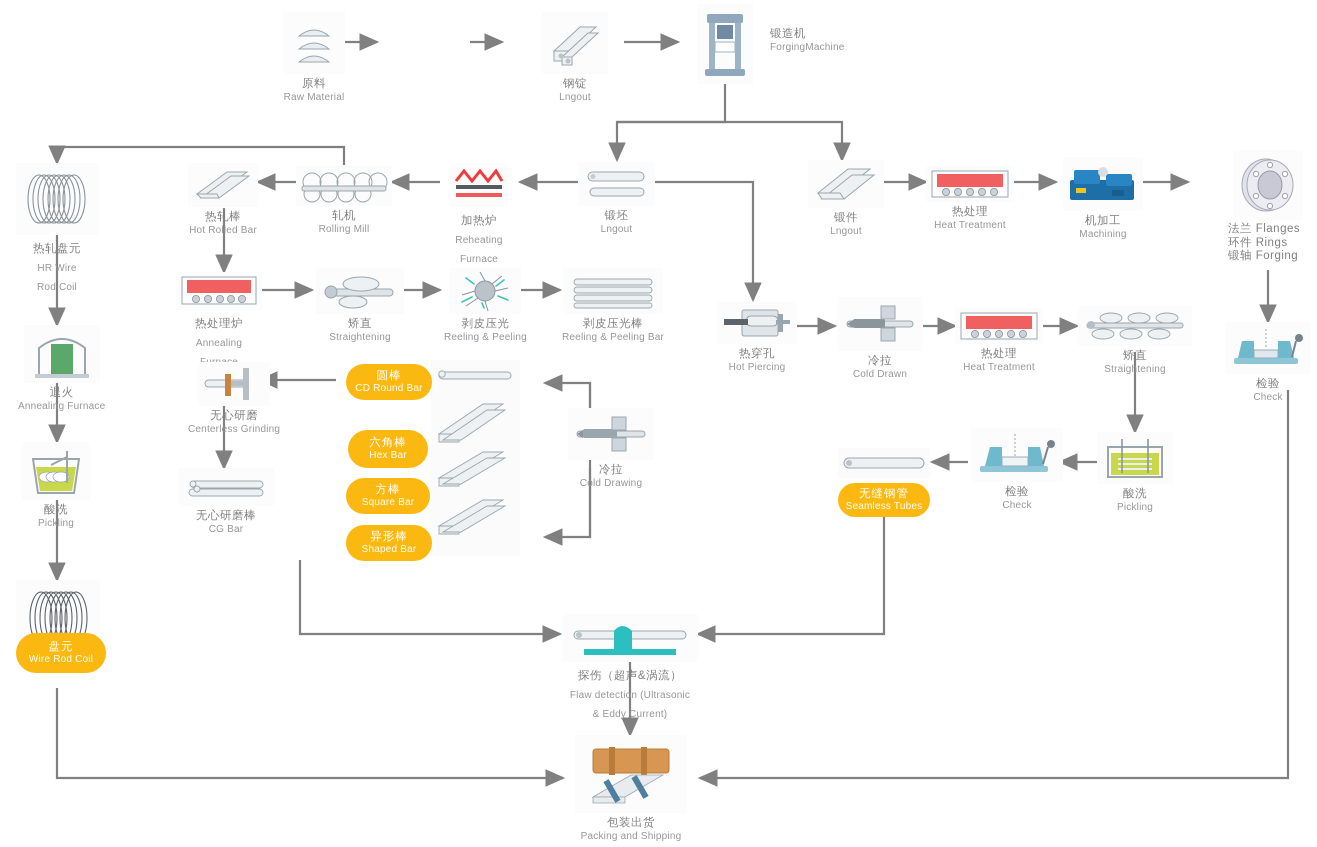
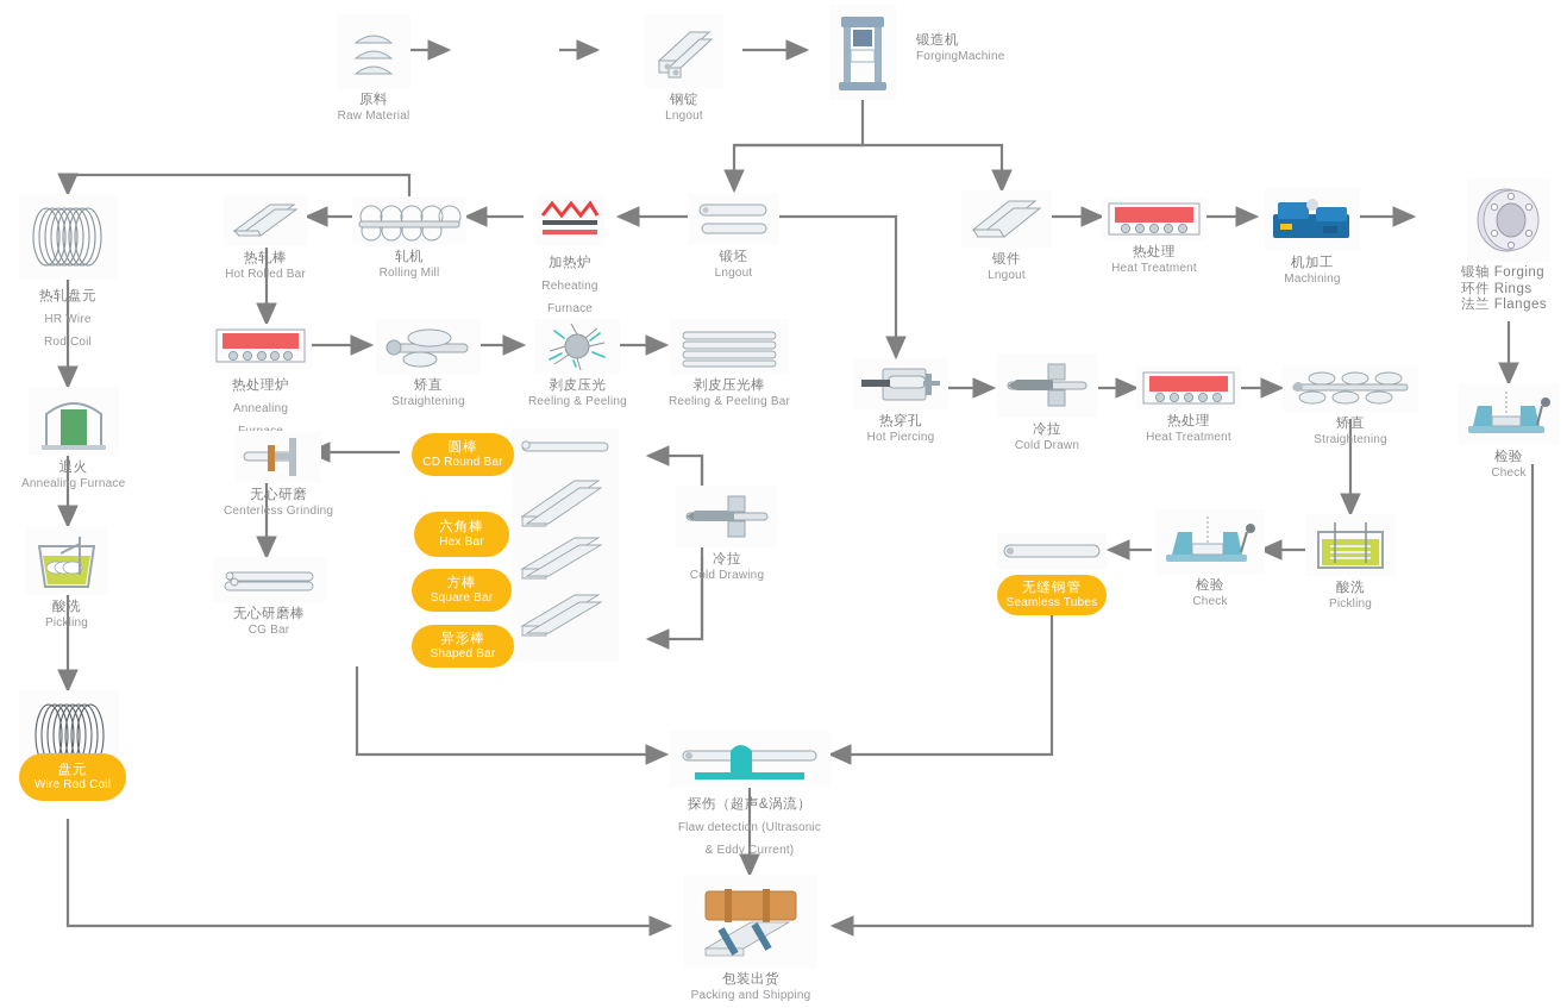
  原料
  Raw Material
  钢锭
  Lngout
  锻造机
  ForgingMachine
  热轧盘元
  HR Wire
  Rod Coil
  热轧棒
  Hot Rolled Bar
  轧机
  Rolling Mill
  加热炉
  Reheating
  Furnace
  锻坯
  Lngout
  锻件
  Lngout
  热处理
  Heat Treatment
  机加工
  Machining
- 法兰 Flanges
+ 锻轴 Forging
  环件 Rings
- 锻轴 Forging
+ 法兰 Flanges
  检验
  Check
  退火
  Annealing Furnace
  酸洗
  Pickling
  盘元
  Wire Rod Coil
  热处理炉
  Annealing
  矫直
  Straightening
  剥皮压光
  Reeling & Peeling
  剥皮压光棒
  Reeling & Peeling Bar
  无心研磨
  Centerless Grinding
  无心研磨棒
  CG Bar
  圆棒
  CD Round Bar
  六角棒
  Hex Bar
  方棒
  Square Bar
  异形棒
  Shaped Bar
  冷拉
  Cold Drawing
  热穿孔
  Hot Piercing
  冷拉
  Cold Drawn
  热处理
  Heat Treatment
  矫直
  Straightening
  酸洗
  Pickling
  检验
  Check
  无缝钢管
  Seamless Tubes
  探伤（超声&涡流）
  Flaw detection (Ultrasonic
  & Eddy Current)
  包装出货
  Packing and Shipping
